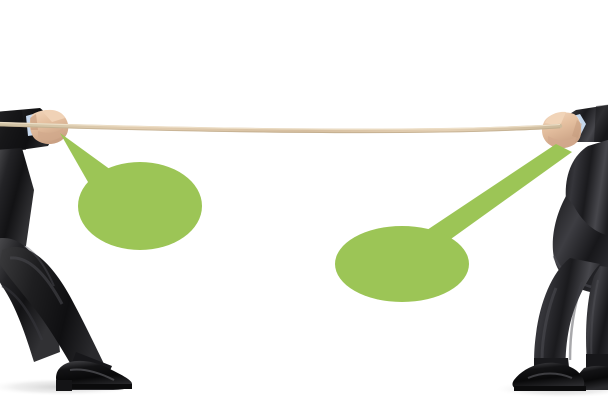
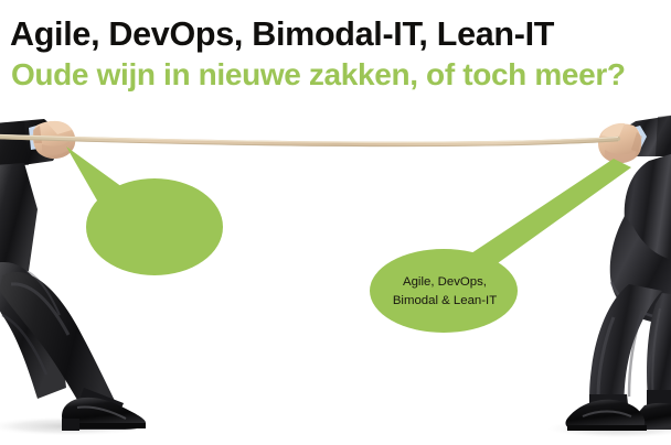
+ Agile, DevOps,
+ Bimodal & Lean-IT
+ Agile, DevOps, Bimodal-IT, Lean-IT
+ Oude wijn in nieuwe zakken, of toch meer?
